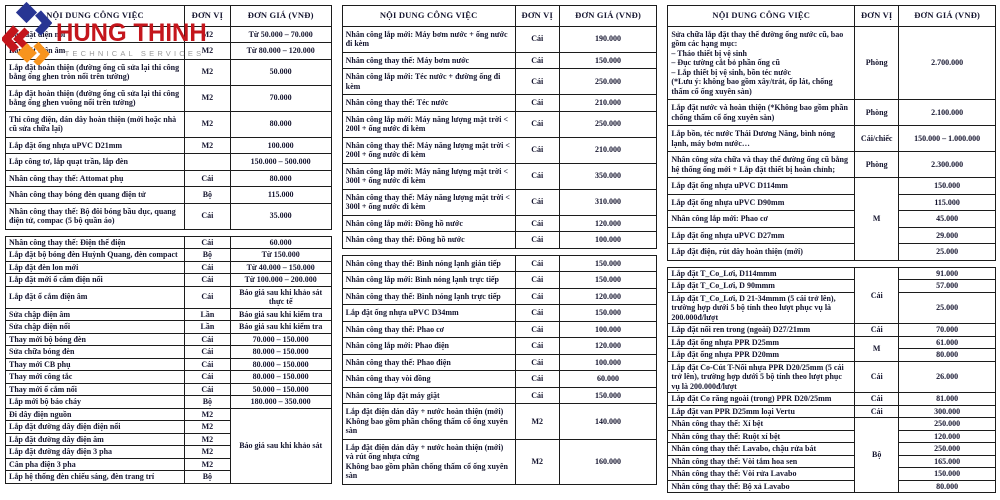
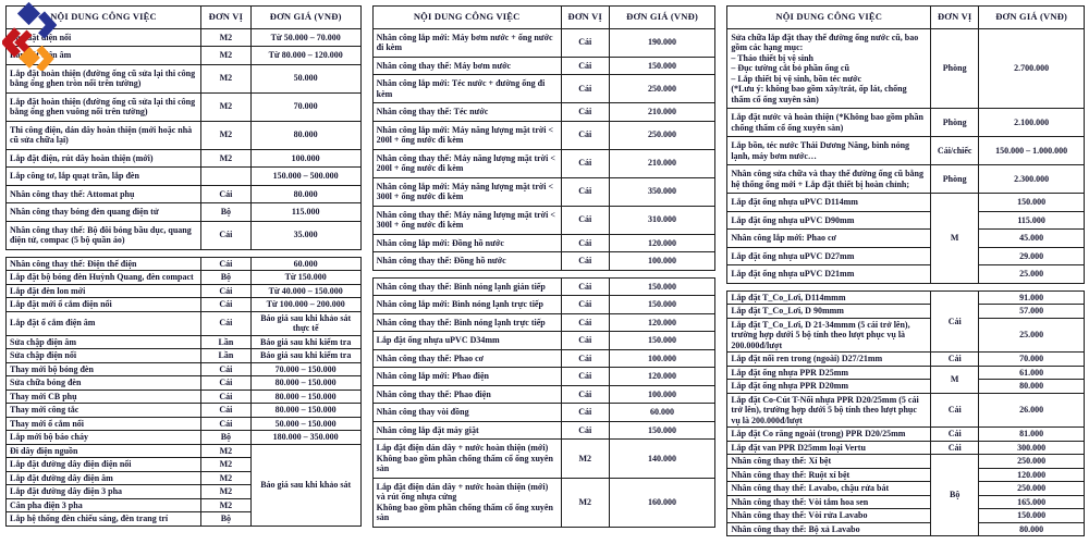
  NỘI DUNG CÔNG VIỆC	ĐƠN VỊ	ĐƠN GIÁ (VNĐ)
  ắặtiện nổi	M2	Từ 50.000 – 70.000
  ắtn âm	M2	Từ 80.000 – 120.000
  Lắp đặt hoàn thiện (đường ống cũ sửa lại thi công bằng ống ghen tròn nổi trên tường)	M2	50.000
  Lắp đặt hoàn thiện (đường ống cũ sửa lại thi công bằng ống ghen vuông nổi trên tường)	M2	70.000
  Thi công điện, dán dây hoàn thiện (mới hoặc nhà cũ sửa chữa lại)	M2	80.000
- Lắp đặt ống nhựa uPVC D21mm	M2	100.000
+ Lắp đặt điện, rút dây hoàn thiện (mới)	M2	100.000
  Lắp công tơ, lắp quạt trần, lắp đèn		150.000 – 500.000
  Nhân công thay thế: Attomat phụ	Cái	80.000
  Nhân công thay bóng đèn quang điện tử	Bộ	115.000
  Nhân công thay thế: Bộ đôi bóng bầu dục, quang điện tử, compac (5 bộ quần áo)	Cái	35.000
  Nhân công thay thế: Điện thế điện	Cái	60.000
  Lắp đặt bộ bóng đèn Huỳnh Quang, đèn compact	Bộ	Từ 150.000
  Lắp đặt đèn lon mới	Cái	Từ 40.000 – 150.000
  Lắp đặt mới ổ cắm điện nổi	Cái	Từ 100.000 – 200.000
  Lắp đặt ổ cắm điện âm	Cái	Báo giá sau khi khảo sát thực tế
  Sửa chập điện âm	Lần	Báo giá sau khi kiểm tra
  Sửa chập điện nổi	Lần	Báo giá sau khi kiểm tra
  Thay mới bộ bóng đèn	Cái	70.000 – 150.000
  Sửa chữa bóng đèn	Cái	80.000 – 150.000
  Thay mới CB phụ	Cái	80.000 – 150.000
  Thay mới công tắc	Cái	80.000 – 150.000
  Thay mới ổ cắm nổi	Cái	50.000 – 150.000
  Lắp mới bộ báo cháy	Bộ	180.000 – 350.000
  Đi dây điện nguồn	M2	Báo giá sau khi khảo sát
  Lắp đặt đường dây điện điện nổi	M2
  Lắp đặt đường dây điện âm	M2
  Lắp đặt đường dây điện 3 pha	M2
  Cân pha điện 3 pha	M2
  Lắp hệ thống đèn chiếu sáng, đèn trang trí	Bộ
  NỘI DUNG CÔNG VIỆC	ĐƠN VỊ	ĐƠN GIÁ (VNĐ)
  Nhân công lắp mới: Máy bơm nước + ống nước đi kèm	Cái	190.000
  Nhân công thay thế: Máy bơm nước	Cái	150.000
  Nhân công lắp mới: Téc nước + đường ống đi kèm	Cái	250.000
  Nhân công thay thế: Téc nước	Cái	210.000
  Nhân công lắp mới: Máy năng lượng mặt trời < 200l + ống nước đi kèm	Cái	250.000
  Nhân công thay thế: Máy năng lượng mặt trời < 200l + ống nước đi kèm	Cái	210.000
  Nhân công lắp mới: Máy năng lượng mặt trời < 300l + ống nước đi kèm	Cái	350.000
  Nhân công thay thế: Máy năng lượng mặt trời < 300l + ống nước đi kèm	Cái	310.000
  Nhân công lắp mới: Đồng hồ nước	Cái	120.000
  Nhân công thay thế: Đồng hồ nước	Cái	100.000
  Nhân công thay thế: Bình nóng lạnh gián tiếp	Cái	150.000
  Nhân công lắp mới: Bình nóng lạnh trực tiếp	Cái	150.000
  Nhân công thay thế: Bình nóng lạnh trực tiếp	Cái	120.000
  Lắp đặt ống nhựa uPVC D34mm	Cái	150.000
  Nhân công thay thế: Phao cơ	Cái	100.000
  Nhân công lắp mới: Phao điện	Cái	120.000
  Nhân công thay thế: Phao điện	Cái	100.000
  Nhân công thay vòi đồng	Cái	60.000
  Nhân công lắp đặt máy giặt	Cái	150.000
  Lắp đặt điện dán dây + nước hoàn thiện (mới) Không bao gồm phần chống thấm cổ ống xuyên sàn	M2	140.000
  Lắp đặt điện dán dây + nước hoàn thiện (mới) và rút ống nhựa cứng Không bao gồm phần chống thấm cổ ống xuyên sàn	M2	160.000
  NỘI DUNG CÔNG VIỆC	ĐƠN VỊ	ĐƠN GIÁ (VNĐ)
  Sửa chữa lắp đặt thay thế đường ống nước cũ, bao gồm các hạng mục: – Tháo thiết bị vệ sinh – Đục tường cắt bỏ phần ống cũ – Lắp thiết bị vệ sinh, bồn téc nước (*Lưu ý: không bao gồm xây/trát, ốp lát, chống thấm cổ ống xuyên sàn)	Phòng	2.700.000
  Lắp đặt nước và hoàn thiện (*Không bao gồm phần chống thấm cổ ống xuyên sàn)	Phòng	2.100.000
  Lắp bồn, téc nước Thái Dương Năng, bình nóng lạnh, máy bơm nước…	Cái/chiếc	150.000 – 1.000.000
  Nhân công sửa chữa và thay thế đường ống cũ bằng hệ thống ống mới + Lắp đặt thiết bị hoàn chỉnh;	Phòng	2.300.000
  Lắp đặt ống nhựa uPVC D114mm	M	150.000
  Lắp đặt ống nhựa uPVC D90mm	115.000
  Nhân công lắp mới: Phao cơ	45.000
  Lắp đặt ống nhựa uPVC D27mm	29.000
- Lắp đặt điện, rút dây hoàn thiện (mới)	25.000
+ Lắp đặt ống nhựa uPVC D21mm	25.000
  Lắp đặt T_Co_Lơi, D114mmm	Cái	91.000
  Lắp đặt T_Co_Lơi, D 90mmm	57.000
  Lắp đặt T_Co_Lơi, D 21-34mmm (5 cái trở lên), trường hợp dưới 5 bộ tính theo lượt phục vụ là 200.000đ/lượt	25.000
  Lắp đặt nối ren trong (ngoài) D27/21mm	Cái	70.000
  Lắp đặt ống nhựa PPR D25mm	M	61.000
  Lắp đặt ống nhựa PPR D20mm	80.000
  Lắp đặt Co-Cút T-Nối nhựa PPR D20/25mm (5 cái trở lên), trường hợp dưới 5 bộ tính theo lượt phục vụ là 200.000đ/lượt	Cái	26.000
  Lắp đặt Co răng ngoài (trong) PPR D20/25mm	Cái	81.000
  Lắp đặt van PPR D25mm loại Vertu	Cái	300.000
  Nhân công thay thế: Xí bệt	Bộ	250.000
  Nhân công thay thế: Ruột xí bệt	120.000
  Nhân công thay thế: Lavabo, chậu rửa bát	250.000
  Nhân công thay thế: Vòi tắm hoa sen	165.000
  Nhân công thay thế: Vòi rửa Lavabo	150.000
  Nhân công thay thế: Bộ xả Lavabo	80.000
- HUNG THINH
- TECHNICAL SERVICES
